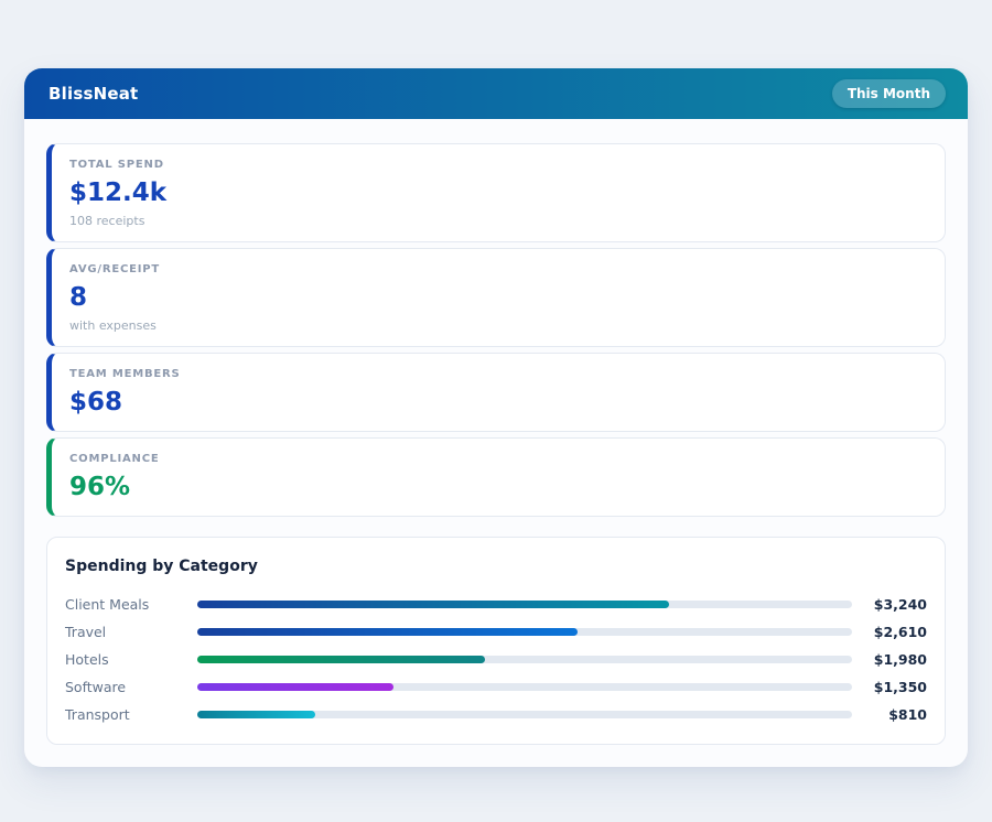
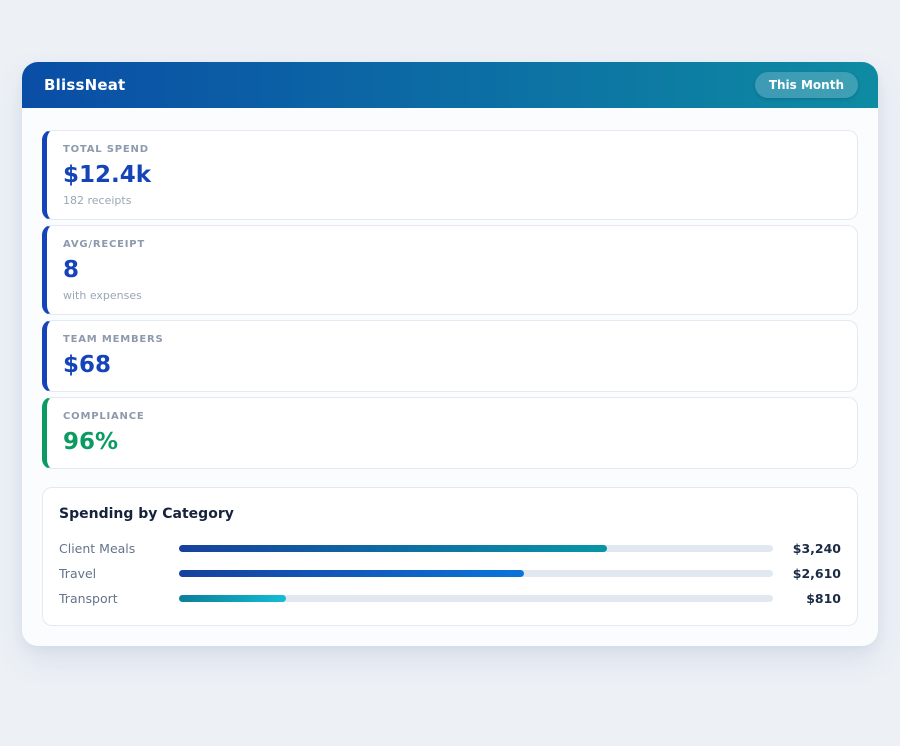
  BlissNeat
  This Month
  TOTAL SPEND
  $12.4k
- 108 receipts
+ 182 receipts
  AVG/RECEIPT
  8
  with expenses
  TEAM MEMBERS
  $68
  COMPLIANCE
  96%
  Spending by Category
  Client Meals
  $3,240
  Travel
  $2,610
- Hotels
- $1,980
- Software
- $1,350
  Transport
  $810
